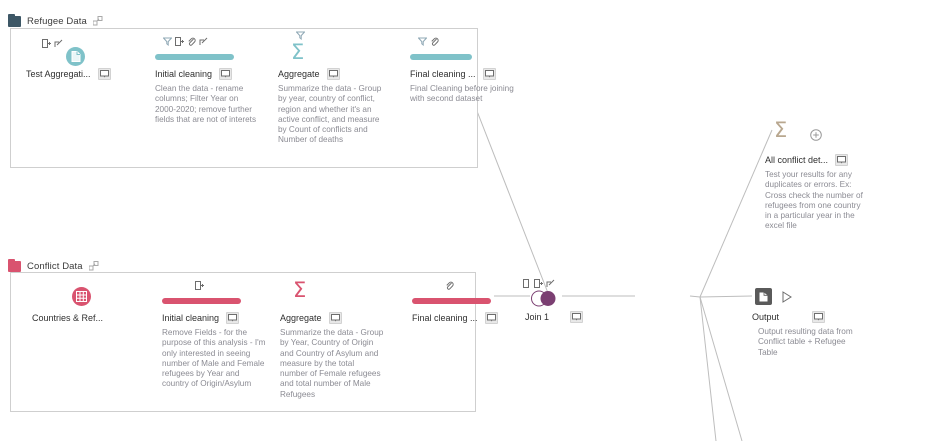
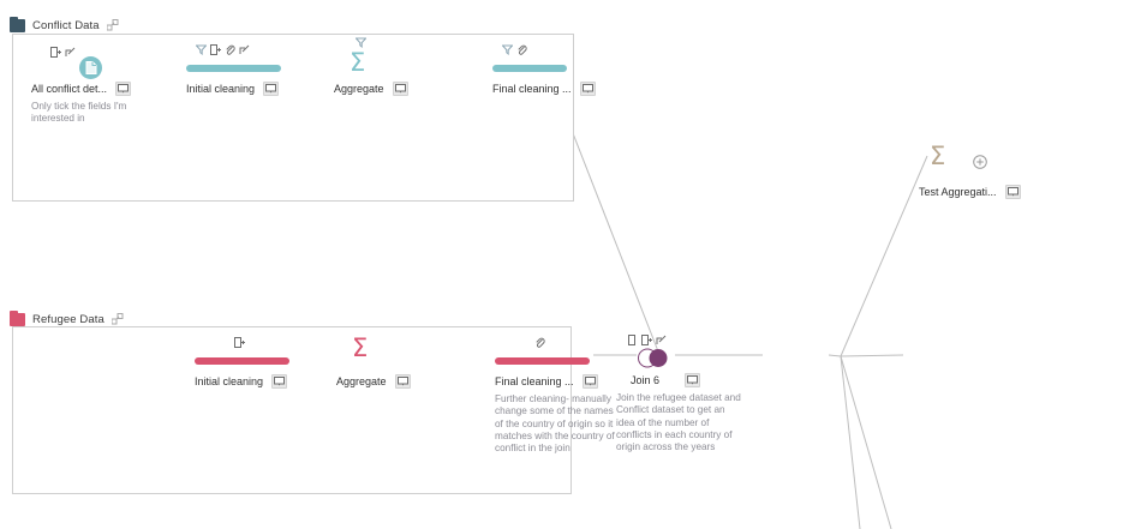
- Refugee Data
+ Conflict Data
- Test Aggregati...
+ All conflict det...
+ Only tick the fields I'm interested in
  Initial cleaning
- Clean the data - rename columns; Filter Year on 2000-2020; remove further fields that are not of interets
  Σ
  Aggregate
- Summarize the data - Group by year, country of conflict, region and whether it's an active conflict, and measure by Count of conflicts and Number of deaths
  Final cleaning ...
- Final Cleaning before joining with second dataset
- Conflict Data
+ Refugee Data
- Countries & Ref...
  Initial cleaning
- Remove Fields - for the purpose of this analysis - I'm only interested in seeing number of Male and Female refugees by Year and country of Origin/Asylum
  Σ
  Aggregate
- Summarize the data - Group by Year, Country of Origin and Country of Asylum and measure by the total number of Female refugees and total number of Male Refugees
  Final cleaning ...
+ Further cleaning- manually change some of the names of the country of origin so it matches with the country of conflict in the join
- Join 1
+ Join 6
+ Join the refugee dataset and Conflict dataset to get an idea of the number of conflicts in each country of origin across the years
  Σ
- All conflict det...
+ Test Aggregati...
- Test your results for any duplicates or errors. Ex: Cross check the number of refugees from one country in a particular year in the excel file
- Output
- Output resulting data from Conflict table + Refugee Table
